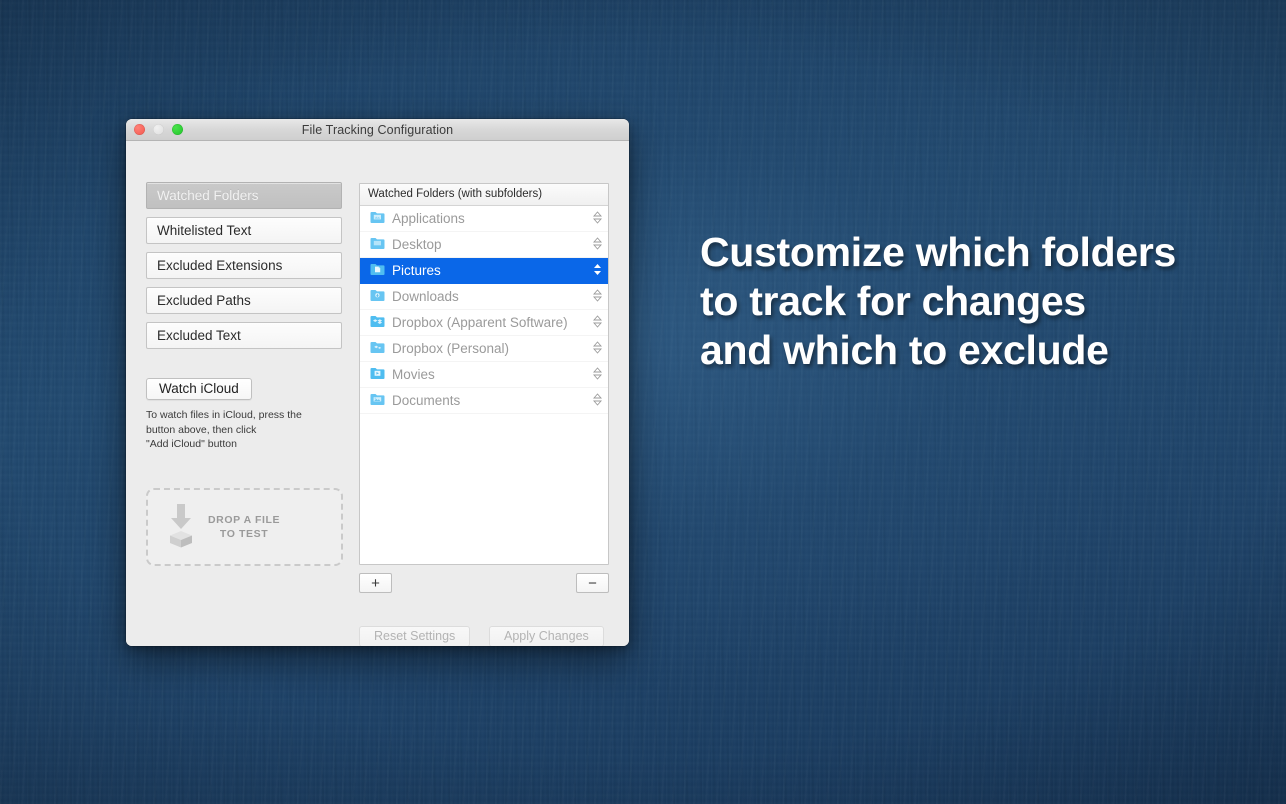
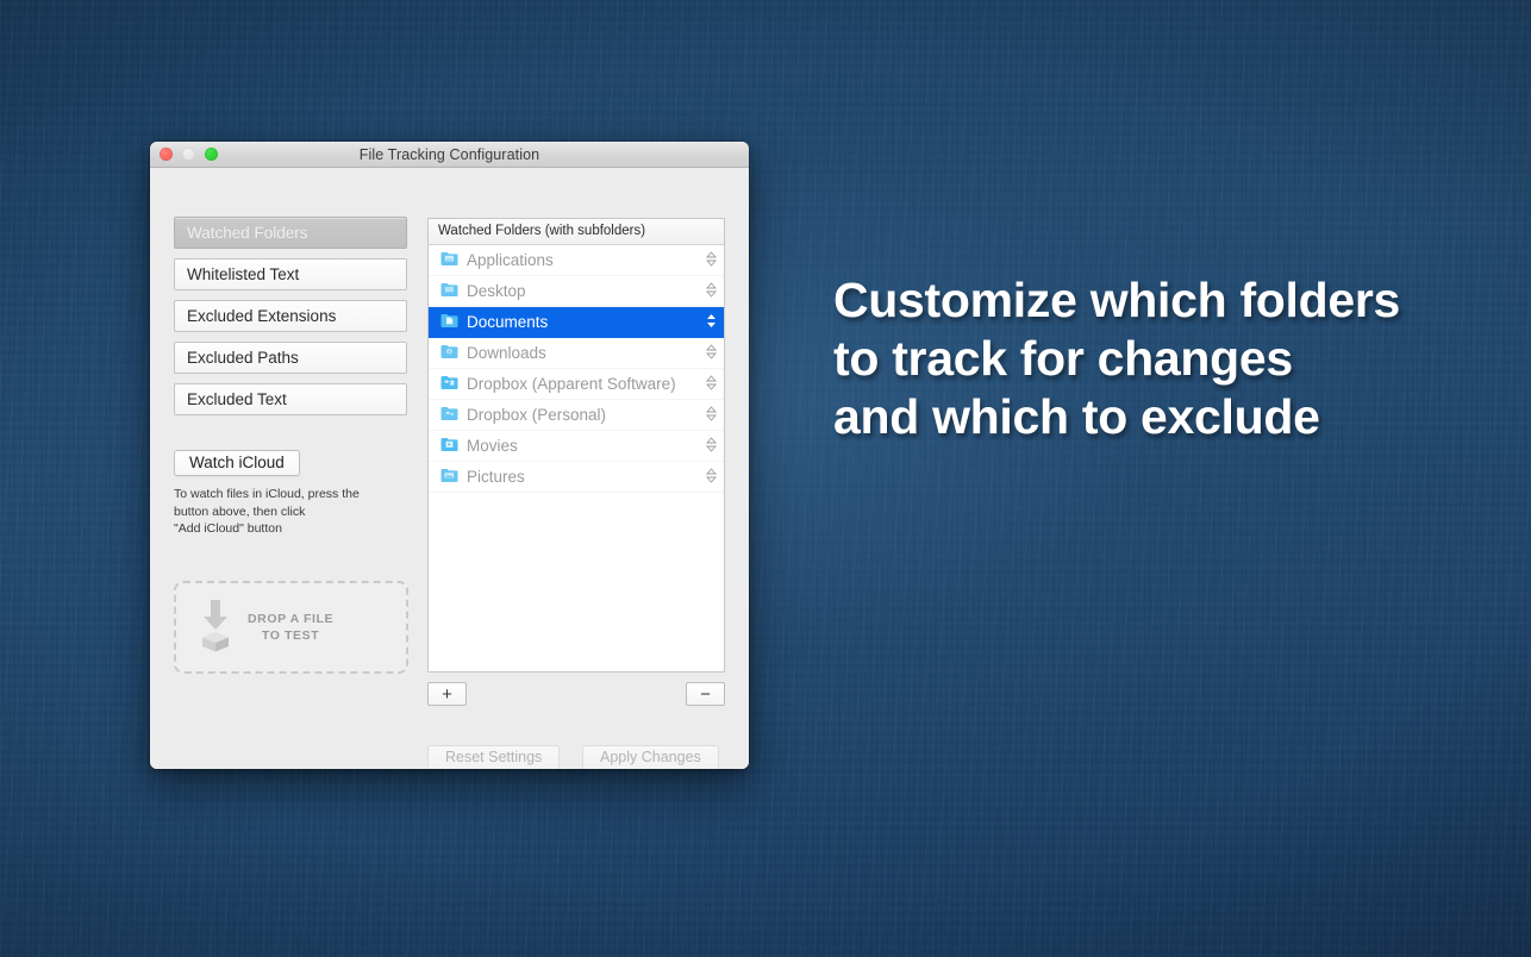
  Customize which folders
  to track for changes
  and which to exclude
  File Tracking Configuration
  Watched Folders
  Whitelisted Text
  Excluded Extensions
  Excluded Paths
  Excluded Text
  Watch iCloud
  To watch files in iCloud, press the
  button above, then click
  "Add iCloud" button
  DROP A FILE
  TO TEST
  Watched Folders (with subfolders)
  Applications
  Desktop
- Pictures
+ Documents
  Downloads
  Dropbox (Apparent Software)
  Dropbox (Personal)
  Movies
- Documents
+ Pictures
  +
  −
  Reset Settings
  Apply Changes
